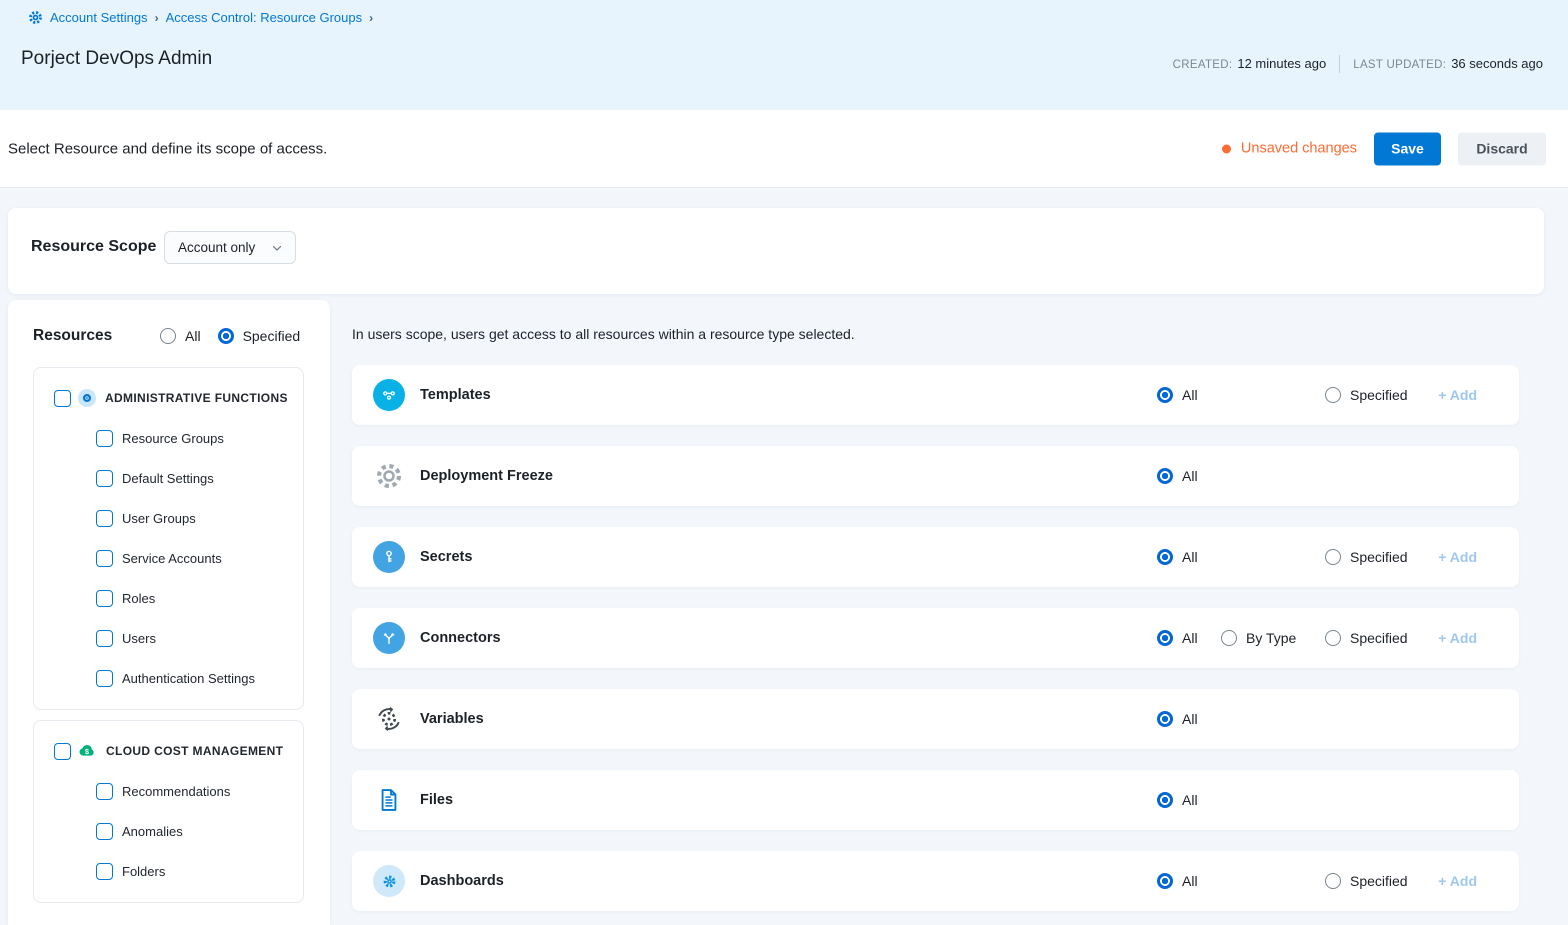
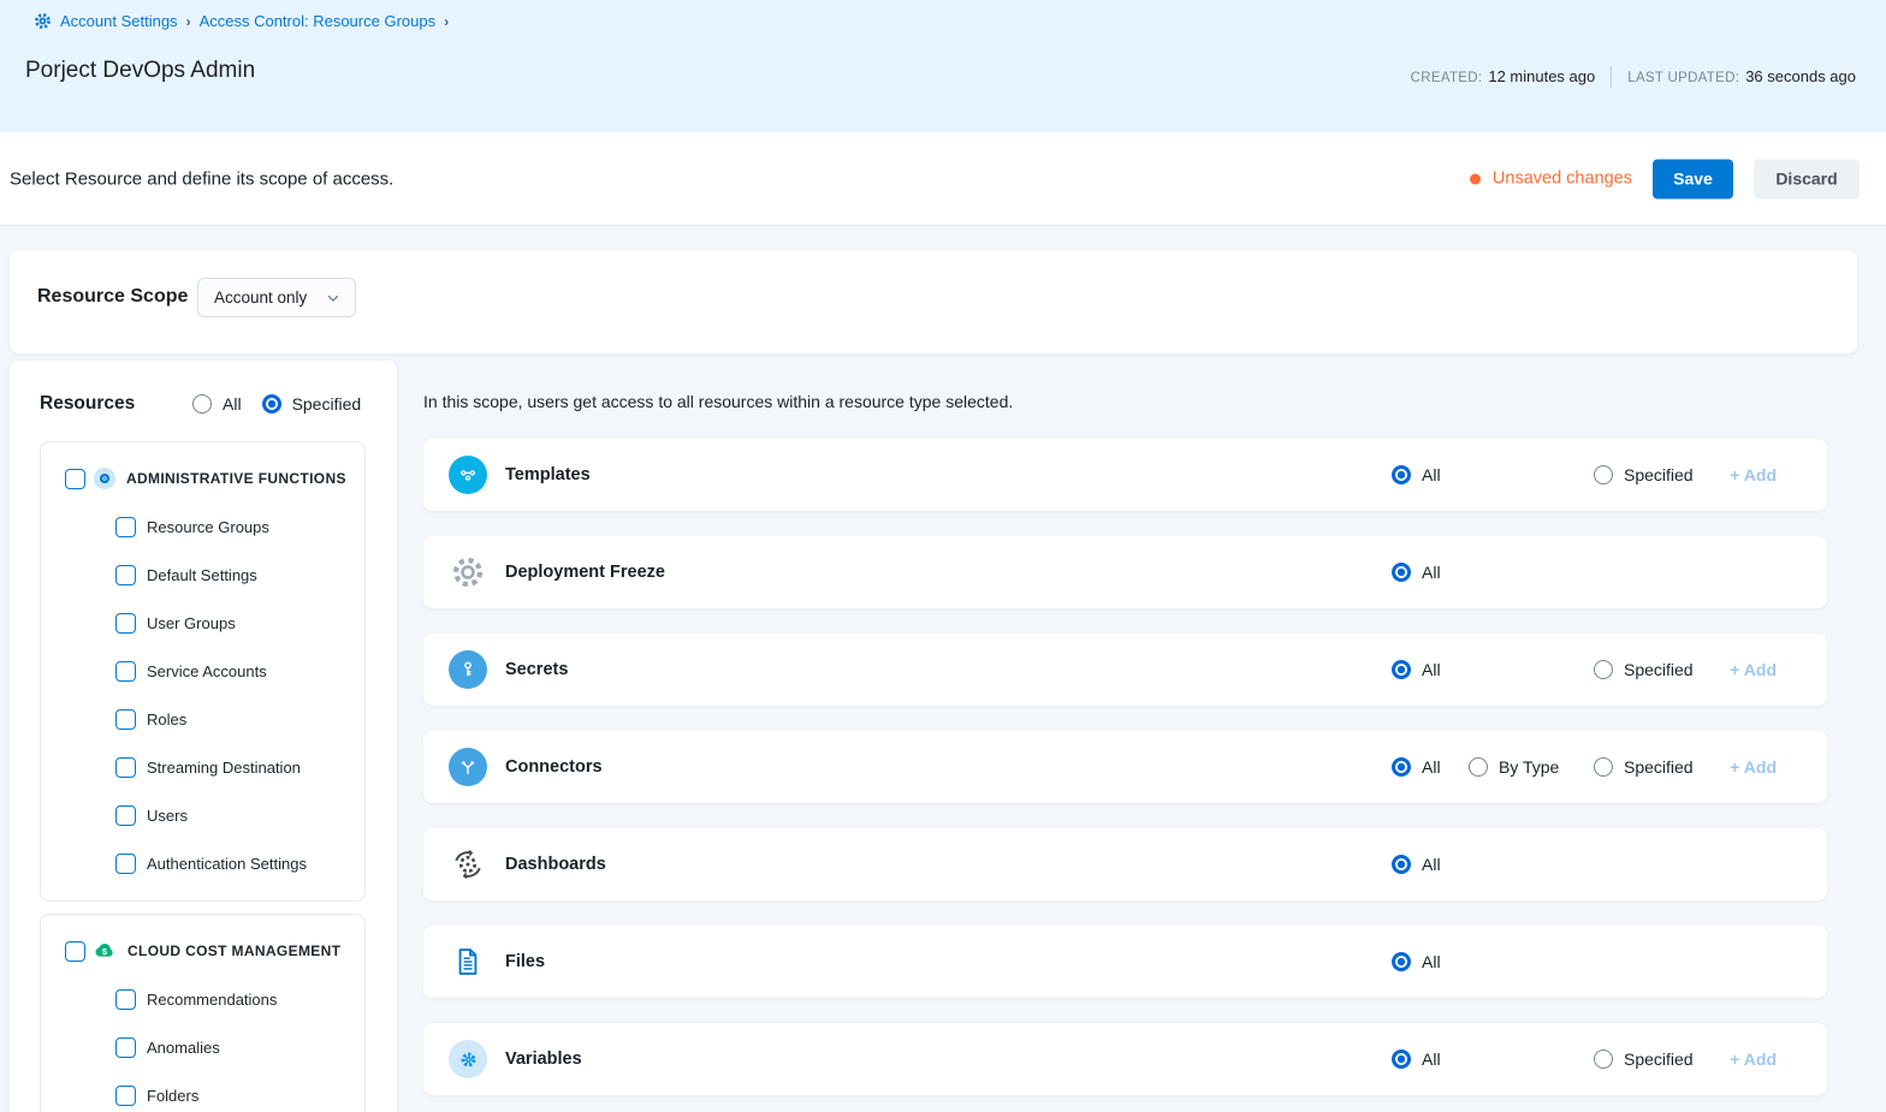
  Account Settings
  ›
  Access Control: Resource Groups
  ›
  Porject DevOps Admin
  CREATED: 12 minutes ago
  LAST UPDATED: 36 seconds ago
  Select Resource and define its scope of access.
  Unsaved changes
  Save
  Discard
  Resource Scope
  Account only
  Resources
  All
  Specified
  ADMINISTRATIVE FUNCTIONS
  Resource Groups
  Default Settings
  User Groups
  Service Accounts
  Roles
+ Streaming Destination
  Users
  Authentication Settings
  $
  CLOUD COST MANAGEMENT
  Recommendations
  Anomalies
  Folders
- In users scope, users get access to all resources within a resource type selected.
+ In this scope, users get access to all resources within a resource type selected.
  Templates
  All
  Specified
  + Add
  Deployment Freeze
  All
  Secrets
  All
  Specified
  + Add
  Connectors
  All
  By Type
  Specified
  + Add
- Variables
+ Dashboards
  All
  Files
  All
- Dashboards
+ Variables
  All
  Specified
  + Add
